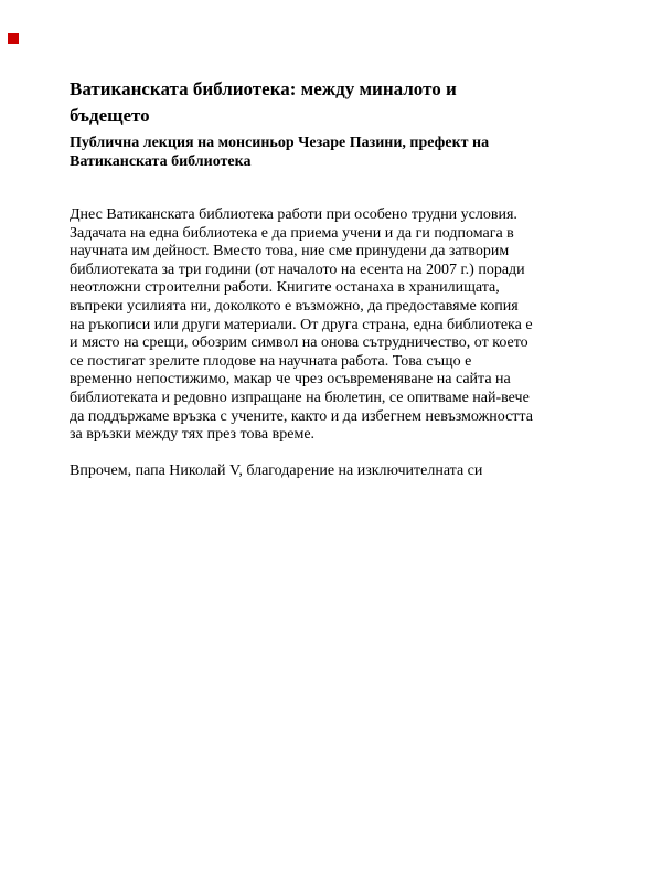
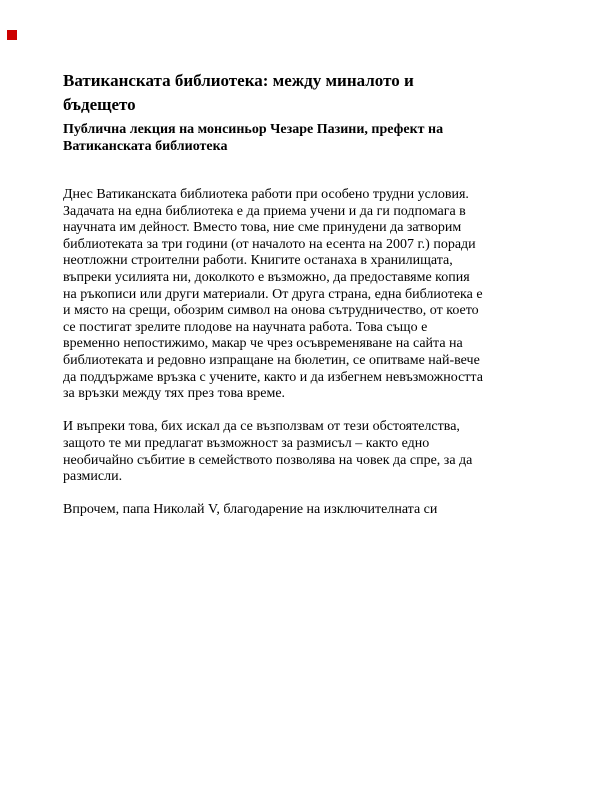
  Ватиканската библиотека: между миналото и
  бъдещето
  Публична лекция на монсиньор Чезаре Пазини, префект на
  Ватиканската библиотека
  Днес Ватиканската библиотека работи при особено трудни условия.
  Задачата на една библиотека е да приема учени и да ги подпомага в
  научната им дейност. Вместо това, ние сме принудени да затворим
  библиотеката за три години (от началото на есента на 2007 г.) поради
  неотложни строителни работи. Книгите останаха в хранилищата,
  въпреки усилията ни, доколкото е възможно, да предоставяме копия
  на ръкописи или други материали. От друга страна, една библиотека е
  и място на срещи, обозрим символ на онова сътрудничество, от което
  се постигат зрелите плодове на научната работа. Това също е
  временно непостижимо, макар че чрез осъвременяване на сайта на
  библиотеката и редовно изпращане на бюлетин, се опитваме най-вече
  да поддържаме връзка с учените, както и да избегнем невъзможността
  за връзки между тях през това време.
+ И въпреки това, бих искал да се възползвам от тези обстоятелства,
+ защото те ми предлагат възможност за размисъл – както едно
+ необичайно събитие в семейството позволява на човек да спре, за да
+ размисли.
  Впрочем, папа Николай V, благодарение на изключителната си
